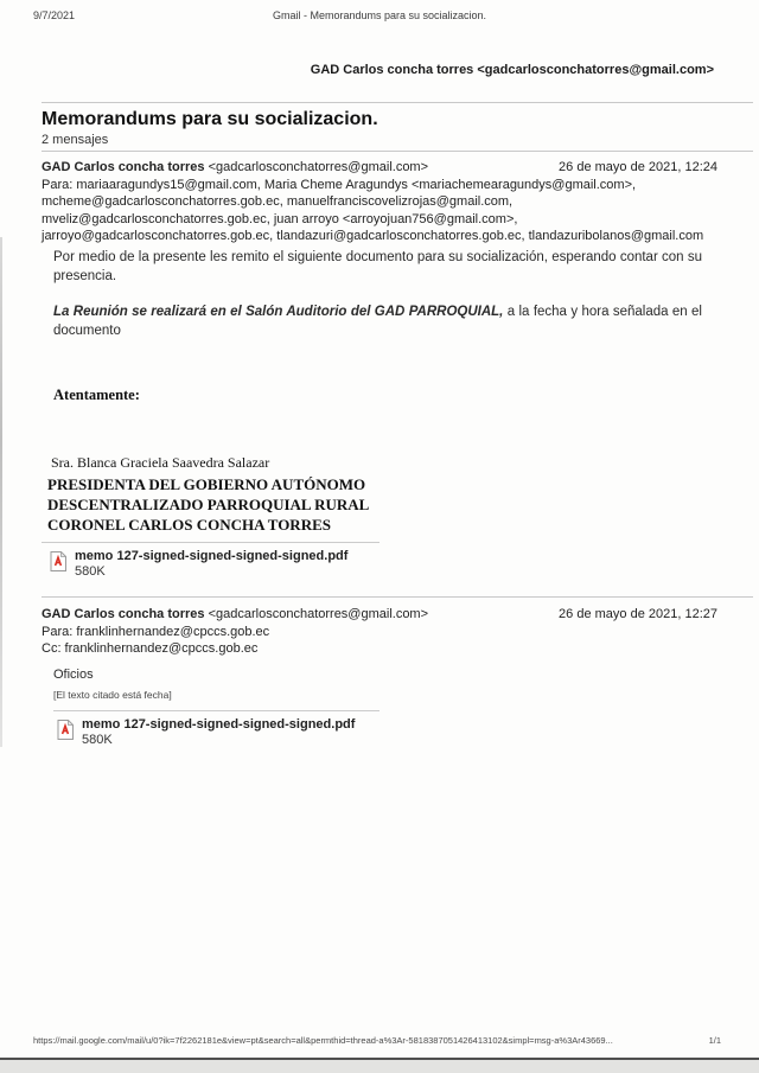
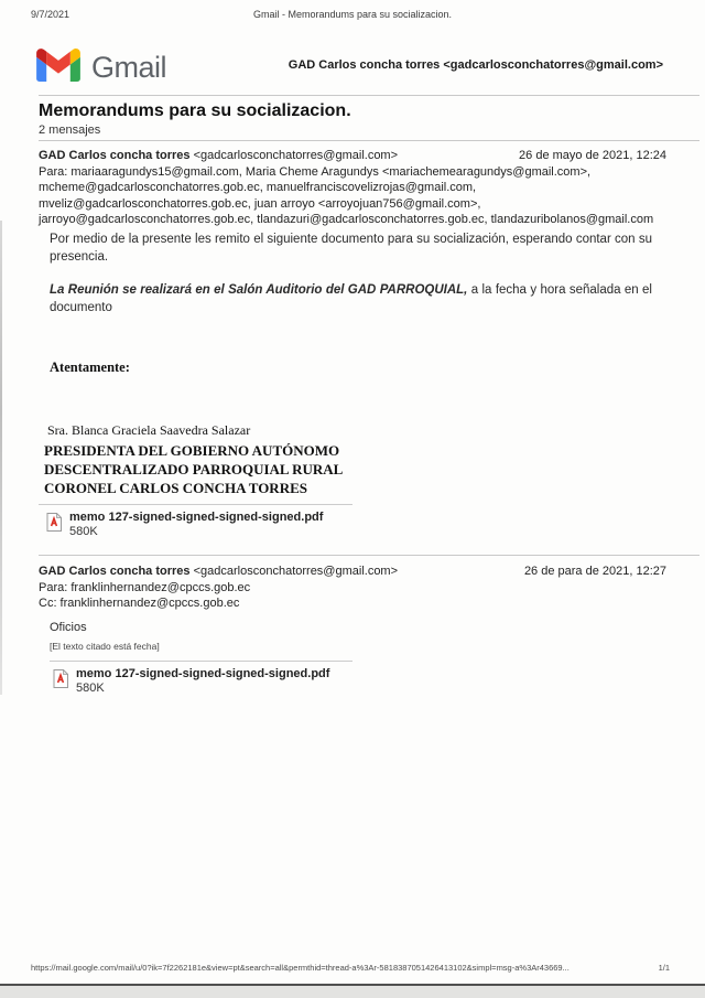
  9/7/2021
  Gmail - Memorandums para su socializacion.
+ Gmail
  GAD Carlos concha torres <gadcarlosconchatorres@gmail.com>
  Memorandums para su socializacion.
  2 mensajes
  GAD Carlos concha torres <gadcarlosconchatorres@gmail.com>
  26 de mayo de 2021, 12:24
  Para: mariaaragundys15@gmail.com, Maria Cheme Aragundys <mariachemearagundys@gmail.com>, mcheme@gadcarlosconchatorres.gob.ec, manuelfranciscovelizrojas@gmail.com, mveliz@gadcarlosconchatorres.gob.ec, juan arroyo <arroyojuan756@gmail.com>, jarroyo@gadcarlosconchatorres.gob.ec, tlandazuri@gadcarlosconchatorres.gob.ec, tlandazuribolanos@gmail.com
  Por medio de la presente les remito el siguiente documento para su socialización, esperando contar con su presencia.
  La Reunión se realizará en el Salón Auditorio del GAD PARROQUIAL, a la fecha y hora señalada en el documento
  Atentamente:
  Sra. Blanca Graciela Saavedra Salazar
  PRESIDENTA DEL GOBIERNO AUTÓNOMO
  DESCENTRALIZADO PARROQUIAL RURAL
  CORONEL CARLOS CONCHA TORRES
  memo 127-signed-signed-signed-signed.pdf
  580K
  GAD Carlos concha torres <gadcarlosconchatorres@gmail.com>
- 26 de mayo de 2021, 12:27
+ 26 de para de 2021, 12:27
  Para: franklinhernandez@cpccs.gob.ec
  Cc: franklinhernandez@cpccs.gob.ec
  Oficios
  [El texto citado está fecha]
  memo 127-signed-signed-signed-signed.pdf
  580K
  https://mail.google.com/mail/u/0?ik=7f2262181e&view=pt&search=all&permthid=thread-a%3Ar-5818387051426413102&simpl=msg-a%3Ar43669...
  1/1
